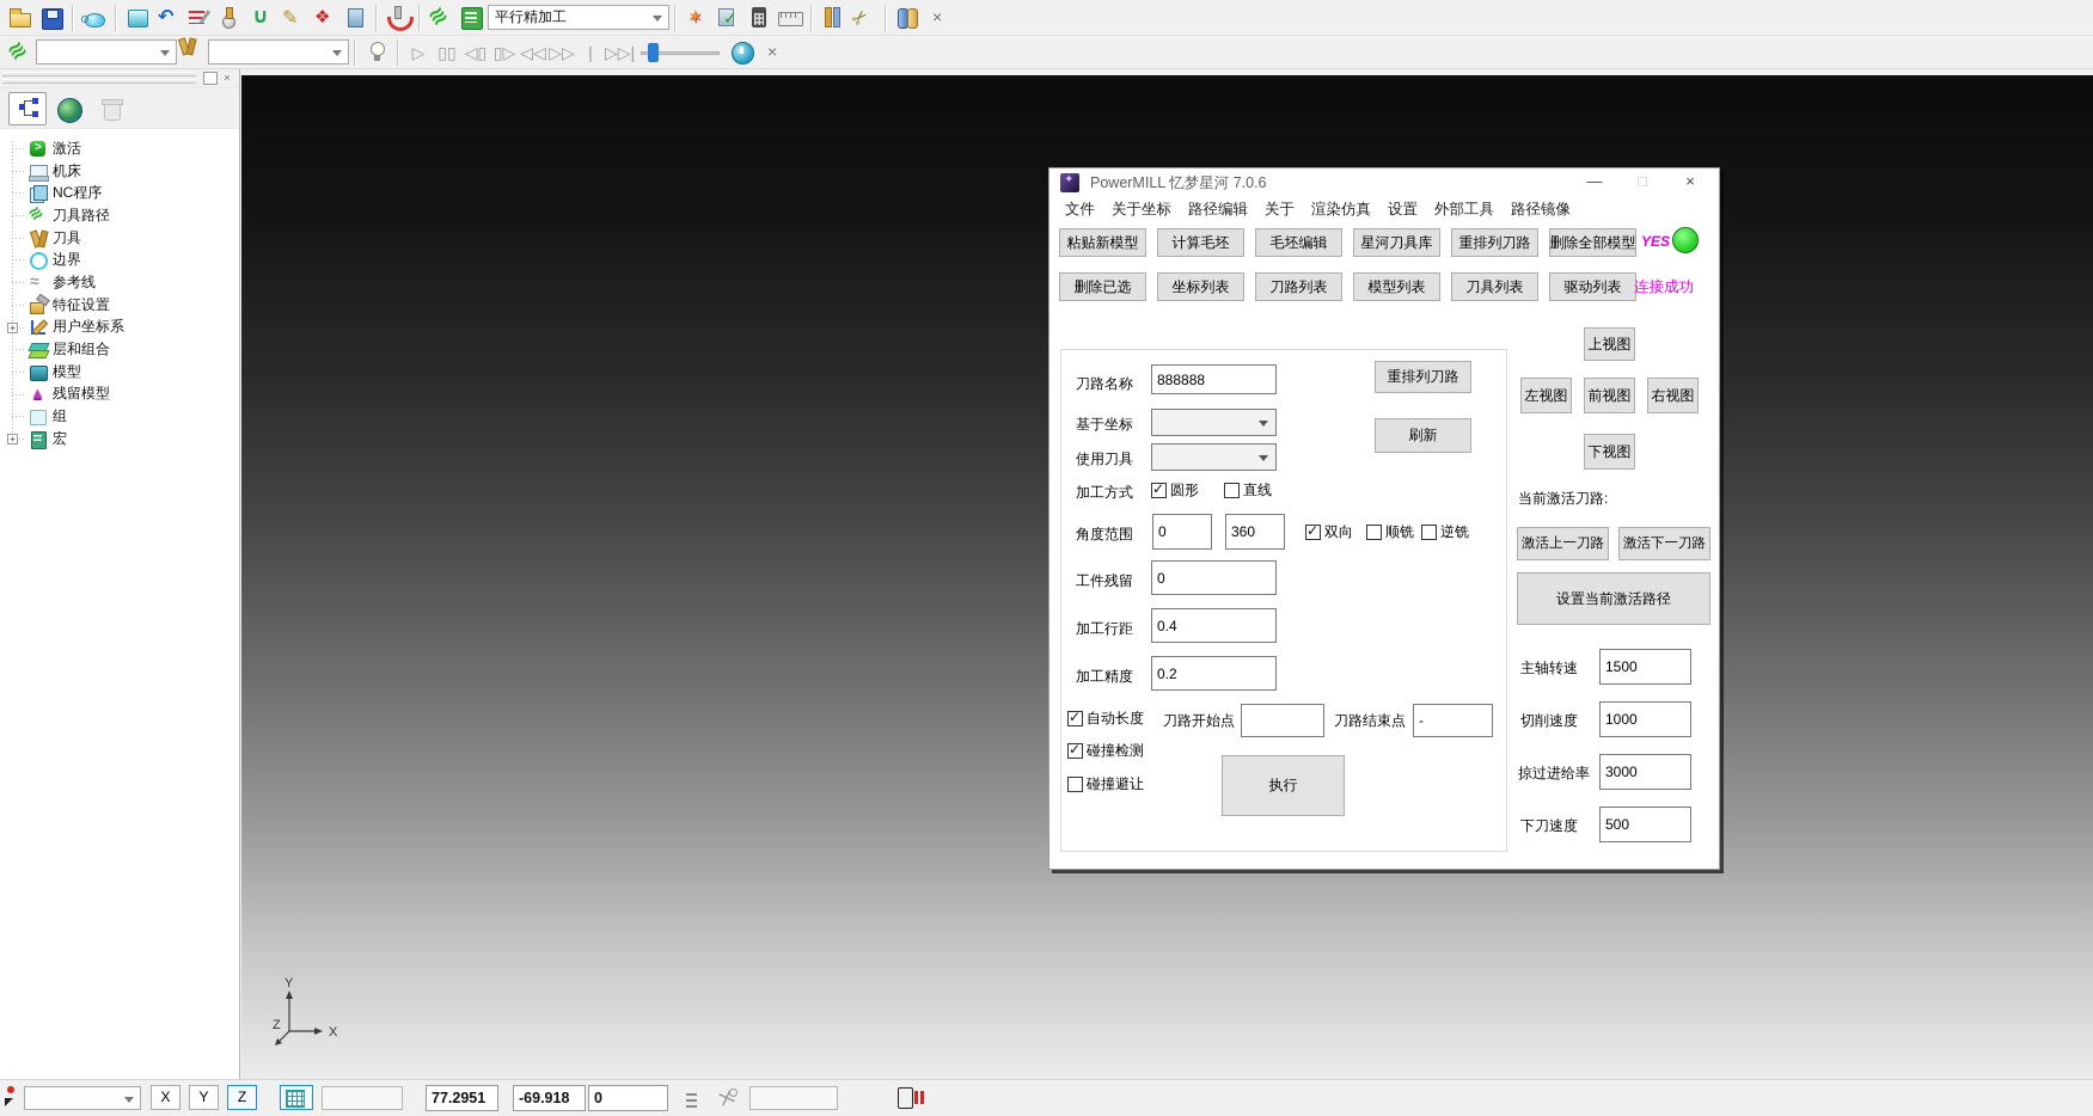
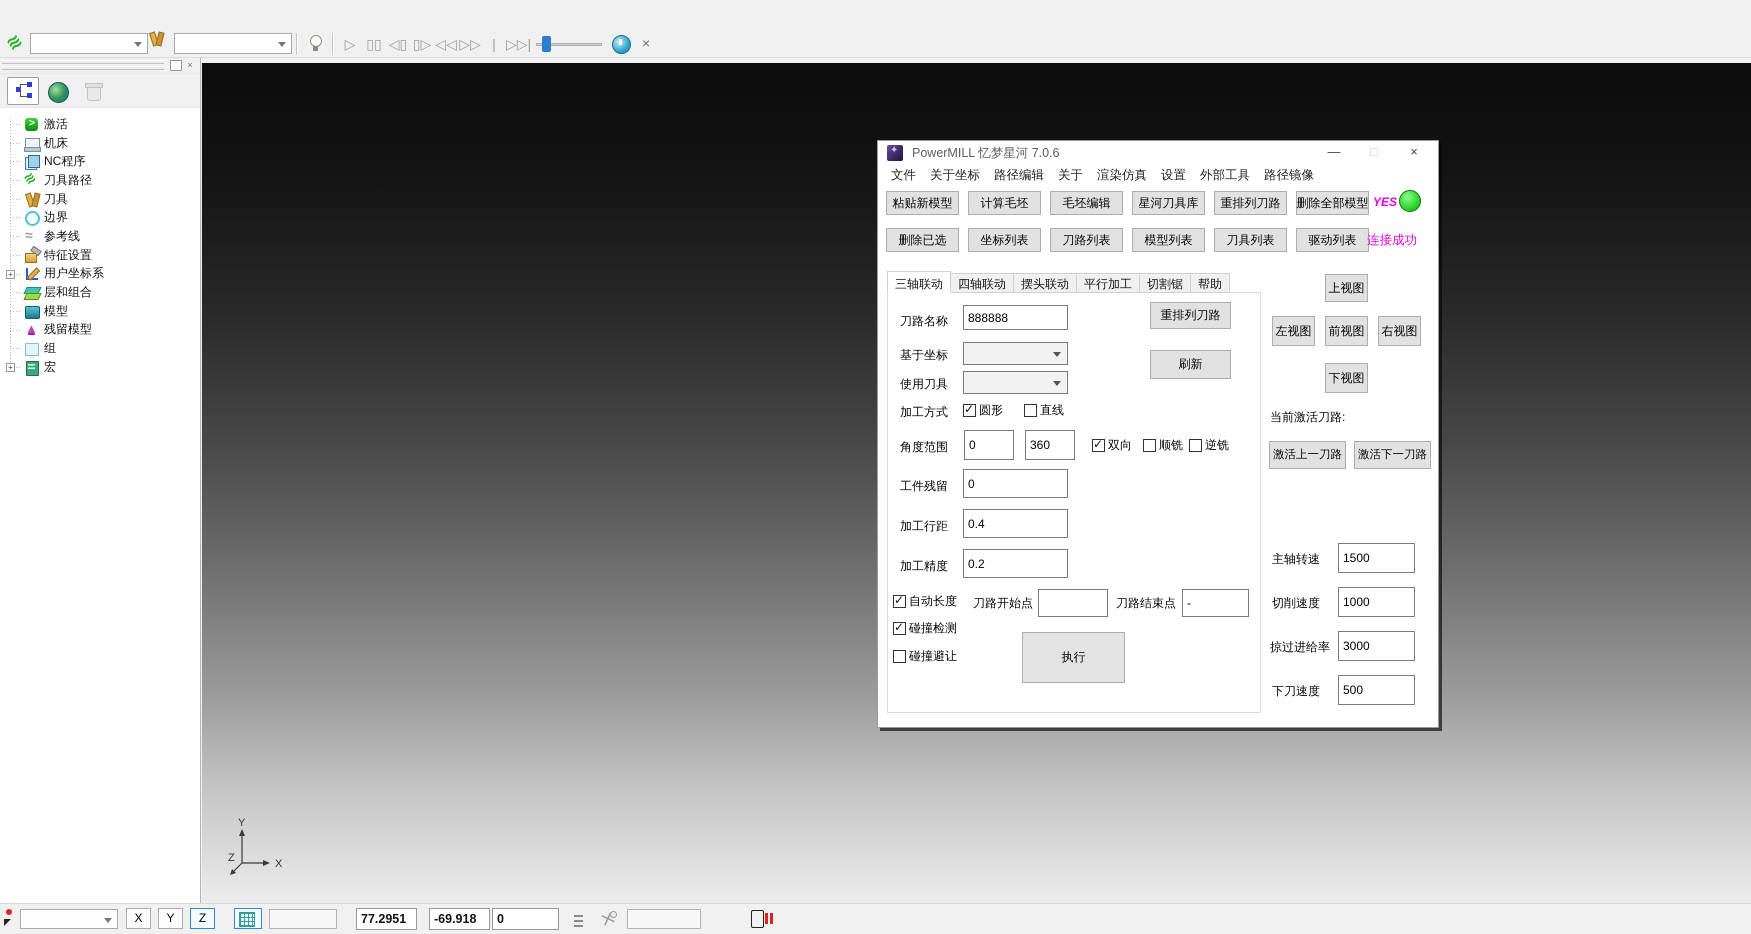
- 平行精加工
  ▷
  ▯▯
  ◁▯
  ▯▷
  ◁◁
  ▷▷
  ▷▷|
  ×
  激活
  机床
  NC程序
  刀具路径
  刀具
  边界
  参考线
  特征设置
  +
  用户坐标系
  层和组合
  模型
  残留模型
  组
  +
  宏
  Y
  X
  Z
  PowerMILL 忆梦星河 7.0.6
  —
  □
  ×
  文件
  关于坐标
  路径编辑
  关于
  渲染仿真
  设置
  外部工具
  路径镜像
  粘贴新模型
  计算毛坯
  毛坯编辑
  星河刀具库
  重排列刀路
  删除全部模型
  YES
  删除已选
  坐标列表
  刀路列表
  模型列表
  刀具列表
  驱动列表
  连接成功
+ 三轴联动
+ 四轴联动
+ 摆头联动
+ 平行加工
+ 切割锯
+ 帮助
  刀路名称
  888888
  重排列刀路
  基于坐标
  刷新
  使用刀具
  加工方式
  圆形
  直线
  角度范围
  0
  360
  双向
  顺铣
  逆铣
  工件残留
  0
  加工行距
  0.4
  加工精度
  0.2
  自动长度
  刀路开始点
  刀路结束点
  -
  碰撞检测
  碰撞避让
  执行
  上视图
  左视图
  前视图
  右视图
  下视图
  当前激活刀路:
  激活上一刀路
  激活下一刀路
- 设置当前激活路径
  主轴转速
  1500
  切削速度
  1000
  掠过进给率
  3000
  下刀速度
  500
  X
  Y
  Z
  77.2951
  -69.918
  0
